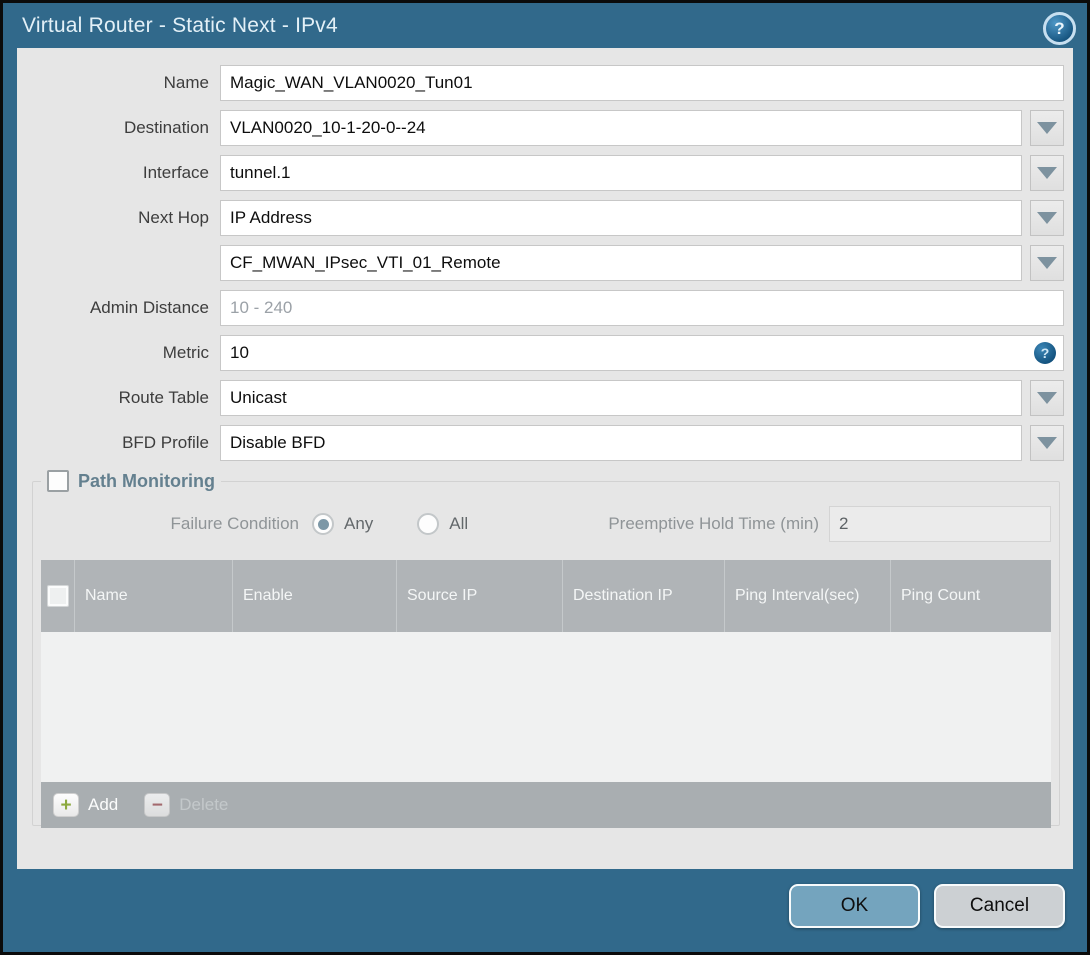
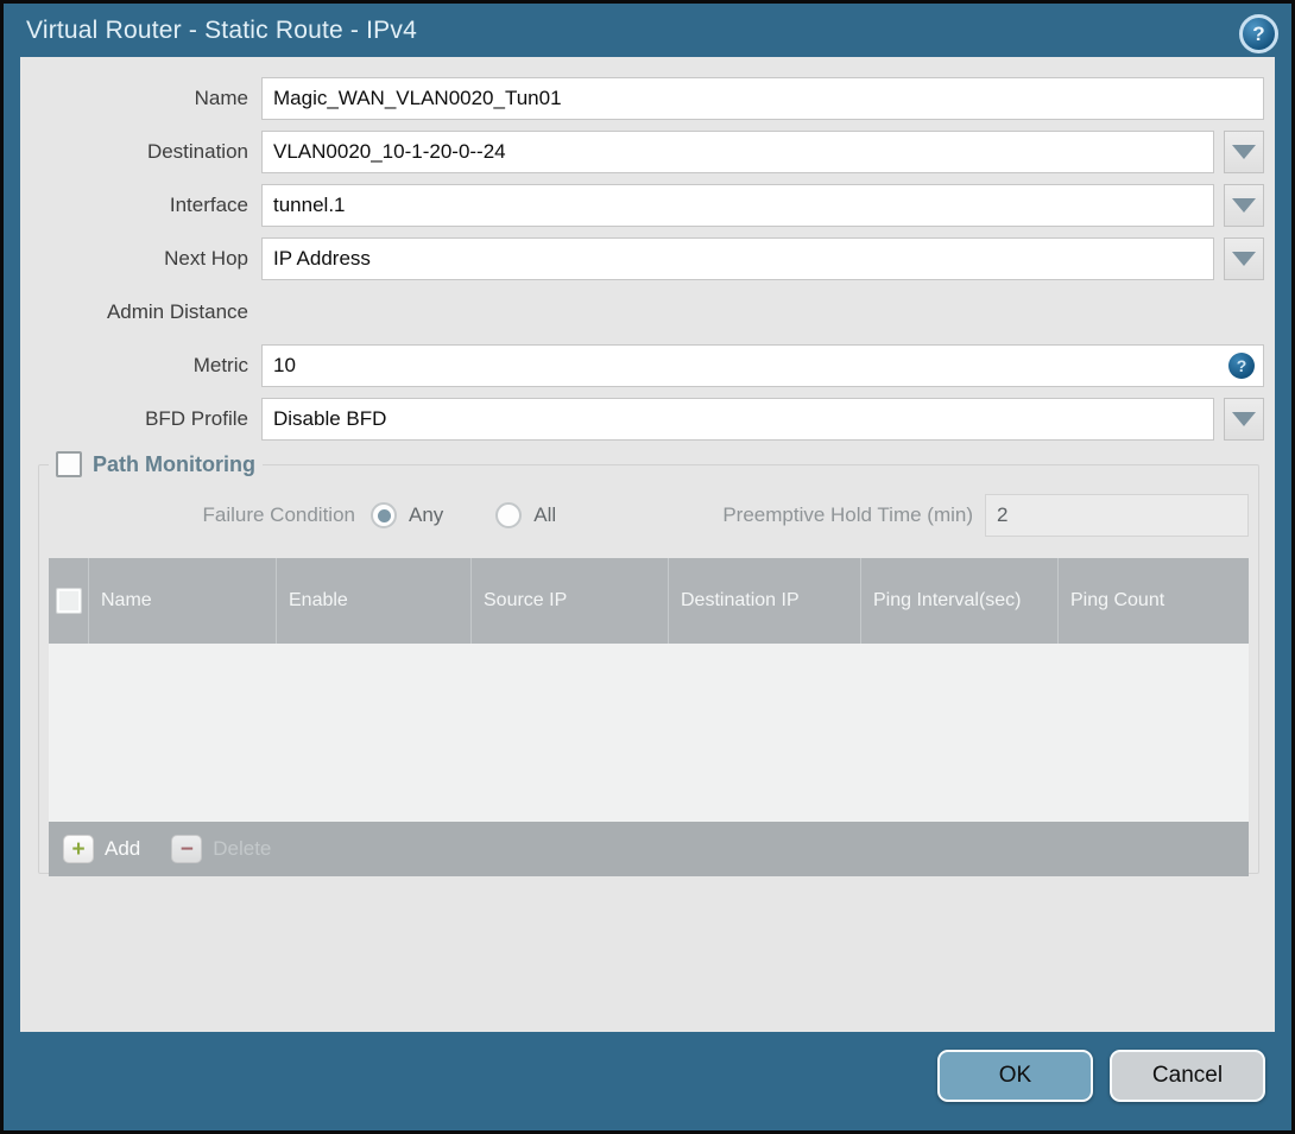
- Virtual Router - Static Next - IPv4
+ Virtual Router - Static Route - IPv4
  ?
  Name
  Magic_WAN_VLAN0020_Tun01
  Destination
  VLAN0020_10-1-20-0--24
  Interface
  tunnel.1
  Next Hop
  IP Address
- CF_MWAN_IPsec_VTI_01_Remote
  Admin Distance
- 10 - 240
  Metric
  10
  ?
- Route Table
- Unicast
  BFD Profile
  Disable BFD
  Path Monitoring
  Failure Condition
  Any
  All
  Preemptive Hold Time (min)
  2
  Name
  Enable
  Source IP
  Destination IP
  Ping Interval(sec)
  Ping Count
  Add
  Delete
  OK
  Cancel
